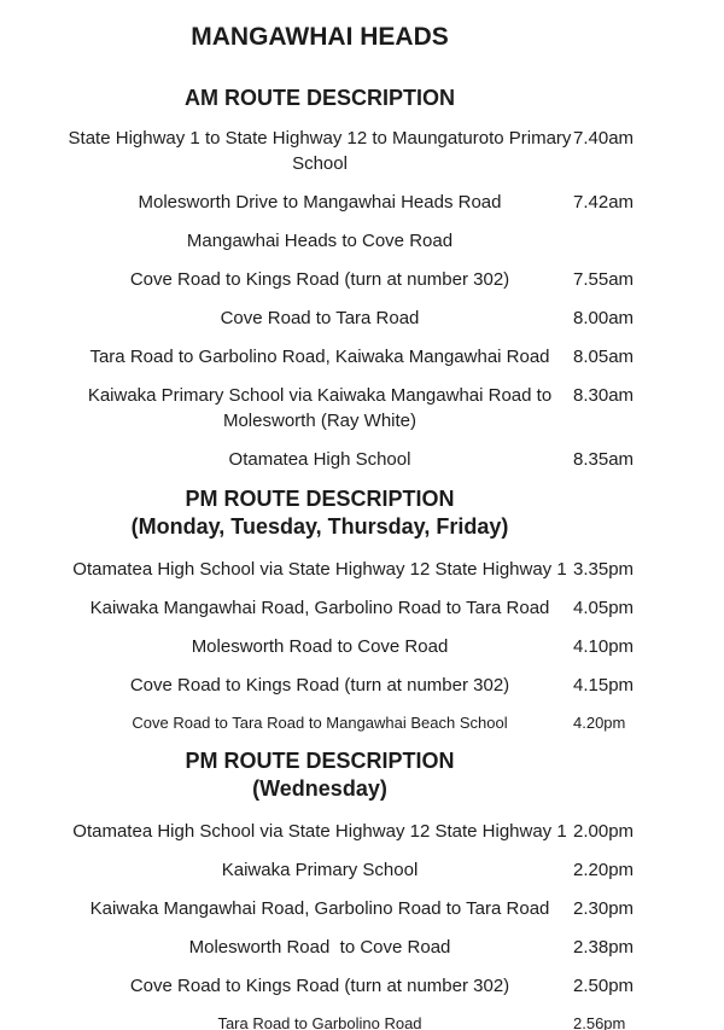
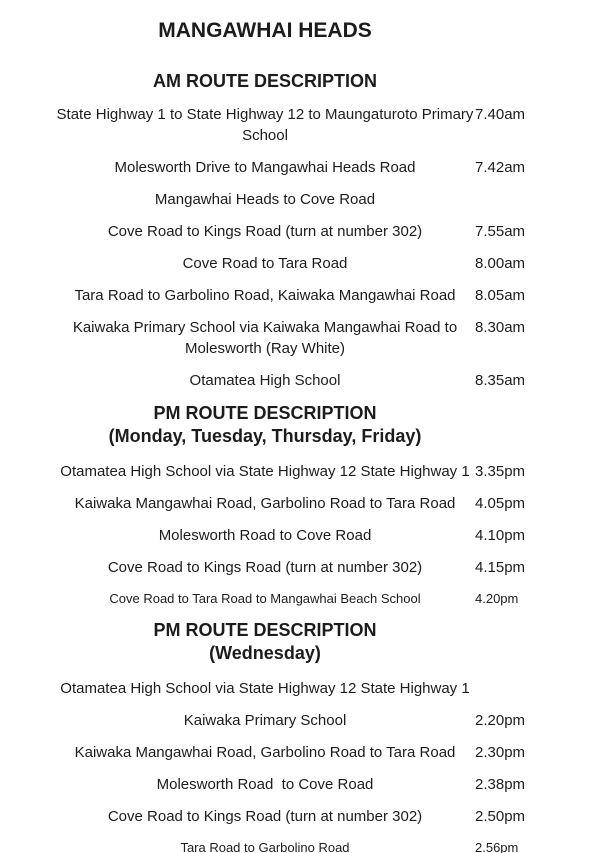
  MANGAWHAI HEADS
  AM ROUTE DESCRIPTION
  State Highway 1 to State Highway 12 to Maungaturoto Primary School
  7.40am
  Molesworth Drive to Mangawhai Heads Road
  7.42am
  Mangawhai Heads to Cove Road
  Cove Road to Kings Road (turn at number 302)
  7.55am
  Cove Road to Tara Road
  8.00am
  Tara Road to Garbolino Road, Kaiwaka Mangawhai Road
  8.05am
  Kaiwaka Primary School via Kaiwaka Mangawhai Road to Molesworth (Ray White)
  8.30am
  Otamatea High School
  8.35am
  PM ROUTE DESCRIPTION
  (Monday, Tuesday, Thursday, Friday)
  Otamatea High School via State Highway 12 State Highway 1
  3.35pm
  Kaiwaka Mangawhai Road, Garbolino Road to Tara Road
  4.05pm
  Molesworth Road to Cove Road
  4.10pm
  Cove Road to Kings Road (turn at number 302)
  4.15pm
  Cove Road to Tara Road to Mangawhai Beach School
  4.20pm
  PM ROUTE DESCRIPTION
  (Wednesday)
  Otamatea High School via State Highway 12 State Highway 1
- 2.00pm
  Kaiwaka Primary School
  2.20pm
  Kaiwaka Mangawhai Road, Garbolino Road to Tara Road
  2.30pm
  Molesworth Road to Cove Road
  2.38pm
  Cove Road to Kings Road (turn at number 302)
  2.50pm
  Tara Road to Garbolino Road
  2.56pm
